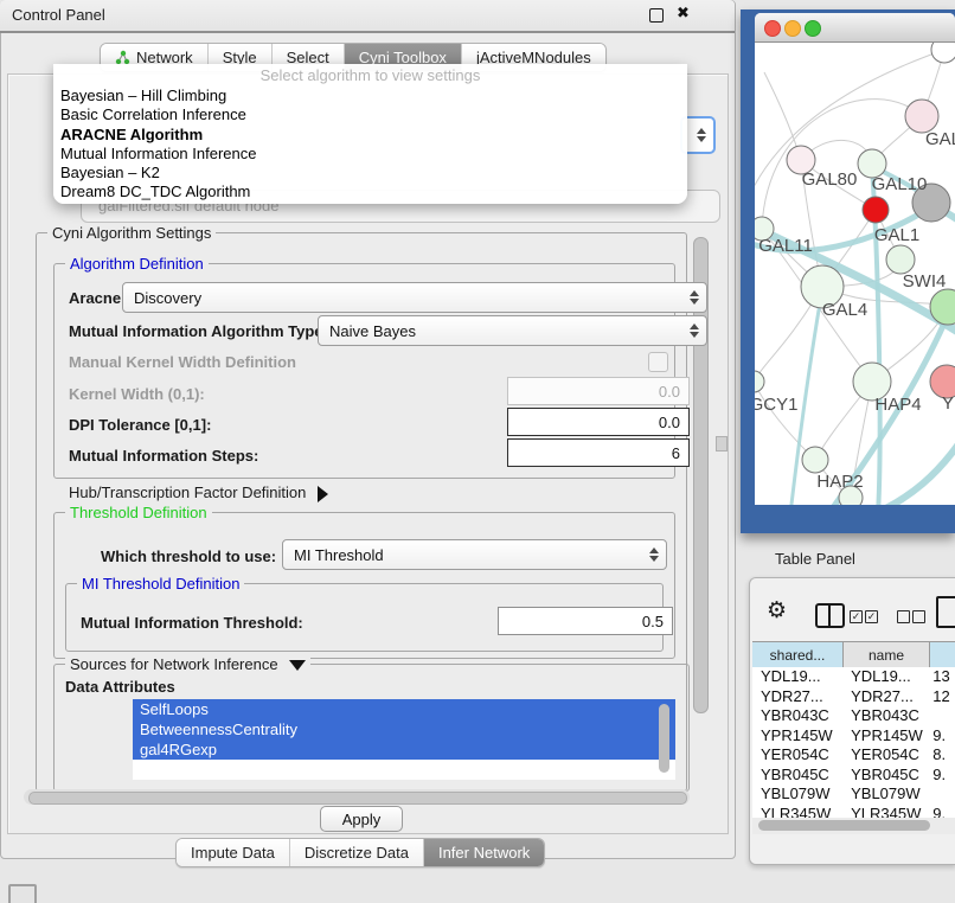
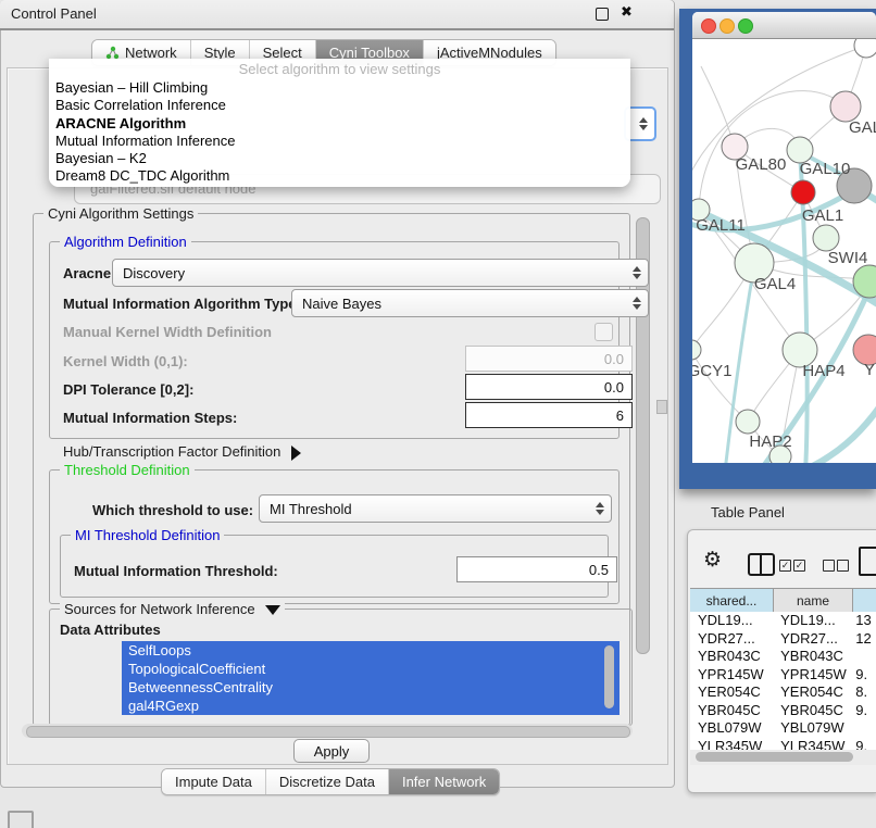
  Control Panel
  ✖
  Network
  Style
  Select
  Cyni Toolbox
  jActiveMNodules
  galFiltered.sif default node
  Cyni Algorithm Settings
  Algorithm Definition
  Discovery
  Mutual Information Algorithm Typ
  Naive Bayes
  Manual Kernel Width Definition
  Kernel Width (0,1):
  0.0
- DPI Tolerance [0,1]:
+ DPI Tolerance [0,2]:
  0.0
  Mutual Information Steps:
  6
  Hub/Transcription Factor Definition
  Threshold Definition
  Which threshold to use:
  MI Threshold
  MI Threshold Definition
  Mutual Information Threshold:
  0.5
  Sources for Network Inference
  Data Attributes
  SelfLoops
+ TopologicalCoefficient
  BetweennessCentrality
  gal4RGexp
  Apply
  Impute Data
  Discretize Data
  Infer Network
  Select algorithm to view settings
  Bayesian – Hill Climbing
  Basic Correlation Inference
  ARACNE Algorithm
  Mutual Information Inference
  Bayesian – K2
  Dream8 DC_TDC Algorithm
  GAL80
  GAL10
  GAL11
  GAL1
  SWI4
  GAL4
  GCY1
  HAP4
  Y
  HAP2
  Table Panel
  ⚙
  ✓
  ✓
  shared...
  name
  YDL19...
  YDL19...
  13
  YDR27...
  YDR27...
  12
  YBR043C
  YBR043C
  YPR145W
  YPR145W
  9.
  YER054C
  YER054C
  8.
  YBR045C
  YBR045C
  9.
  YBL079W
  YBL079W
  YLR345W
  YLR345W
  9.
